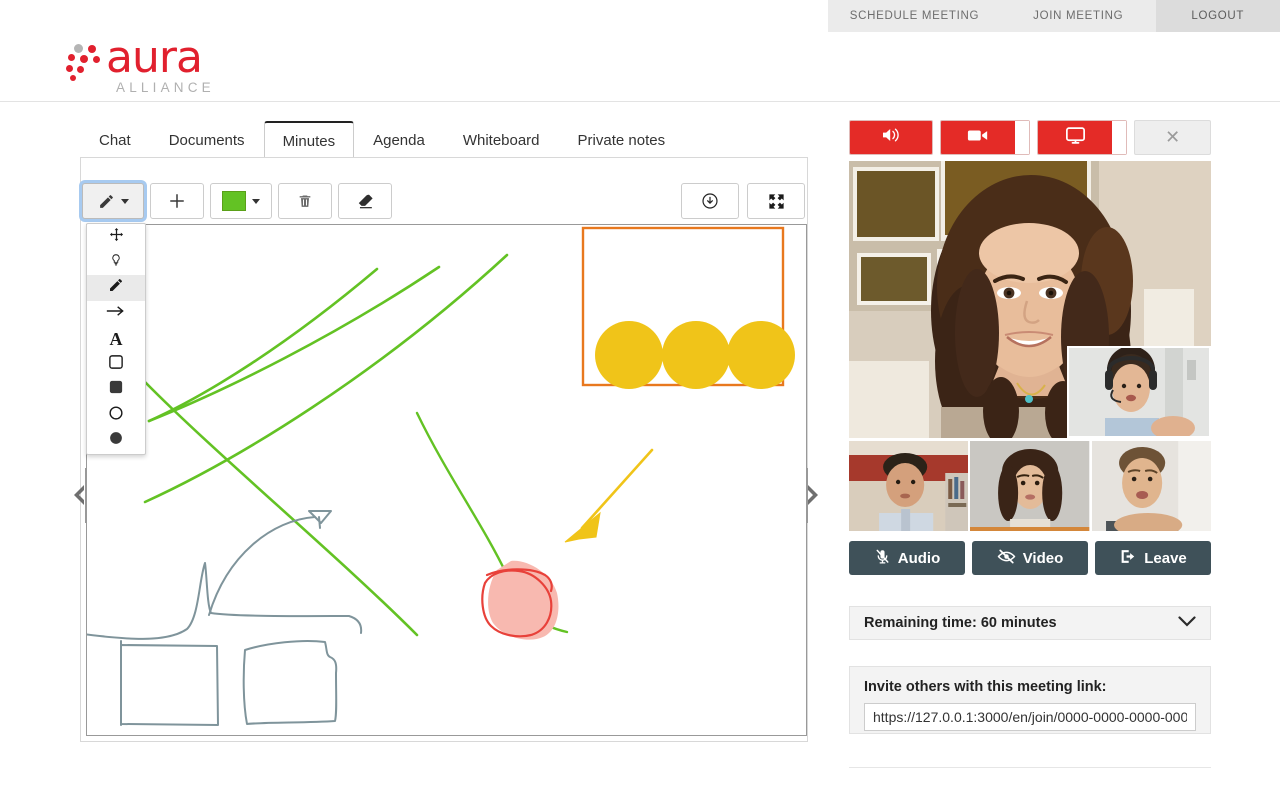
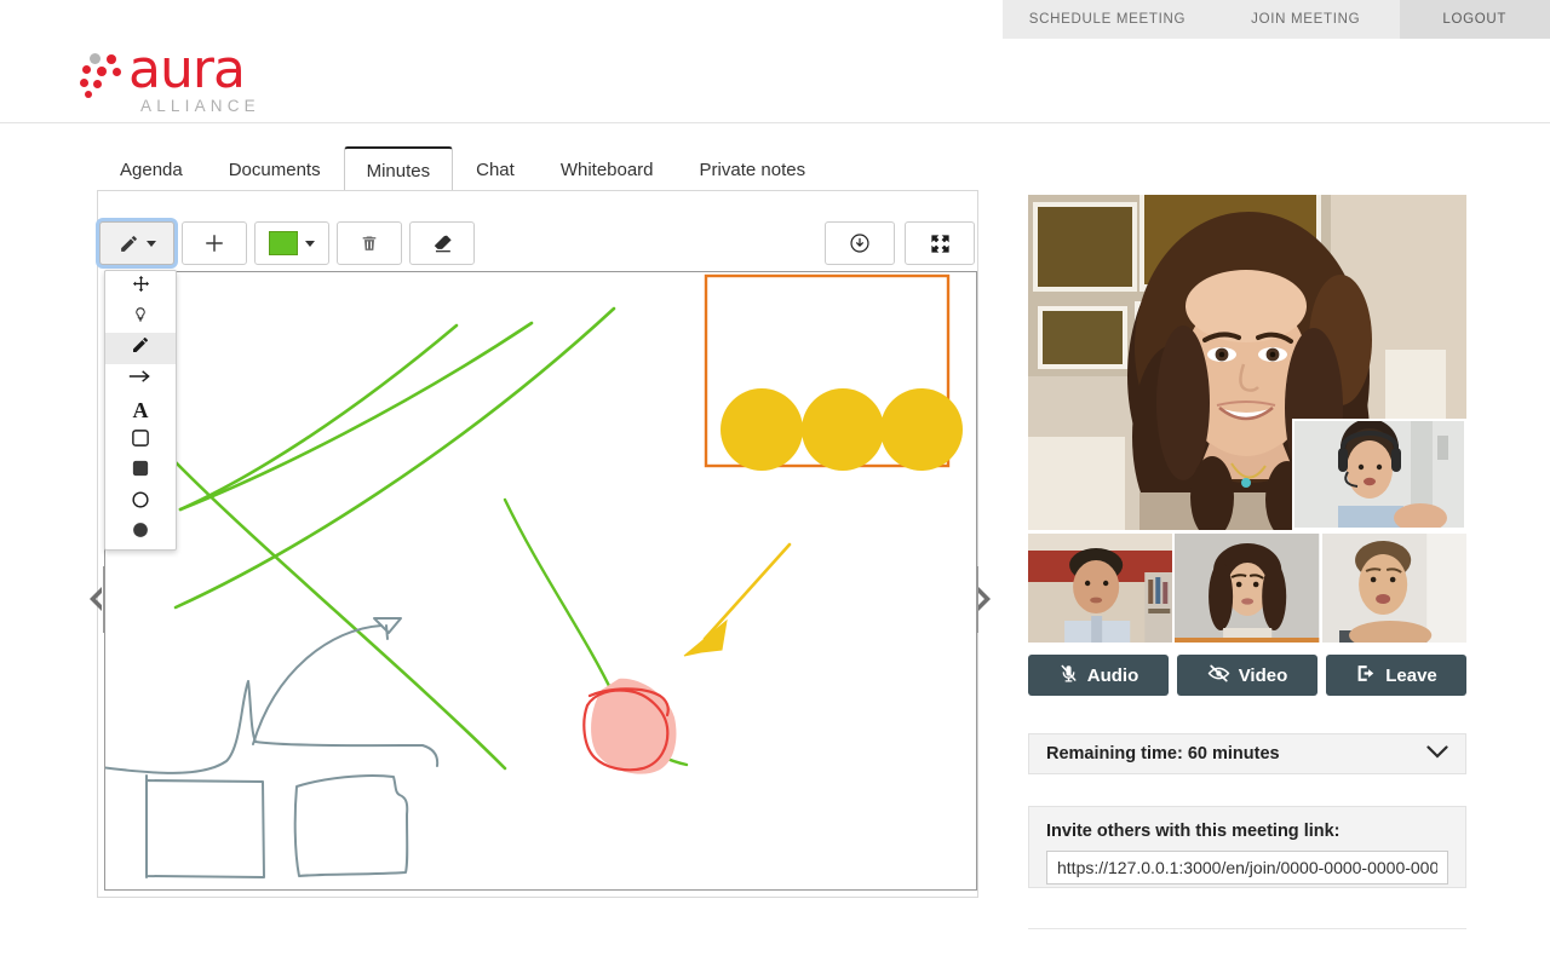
  SCHEDULE MEETING
  JOIN MEETING
  LOGOUT
  aura
  ALLIANCE
- Chat
+ Agenda
  Documents
  Minutes
- Agenda
+ Chat
  Whiteboard
  Private notes
  A
- ✕
  Audio
  Video
  Leave
  Remaining time: 60 minutes
  Invite others with this meeting link:
  https://127.0.0.1:3000/en/join/0000-0000-0000-000
